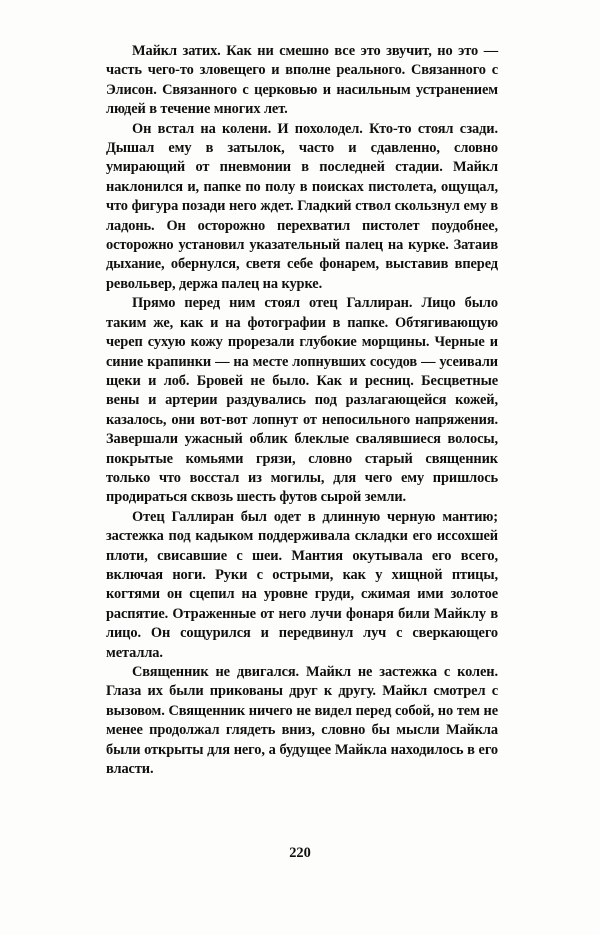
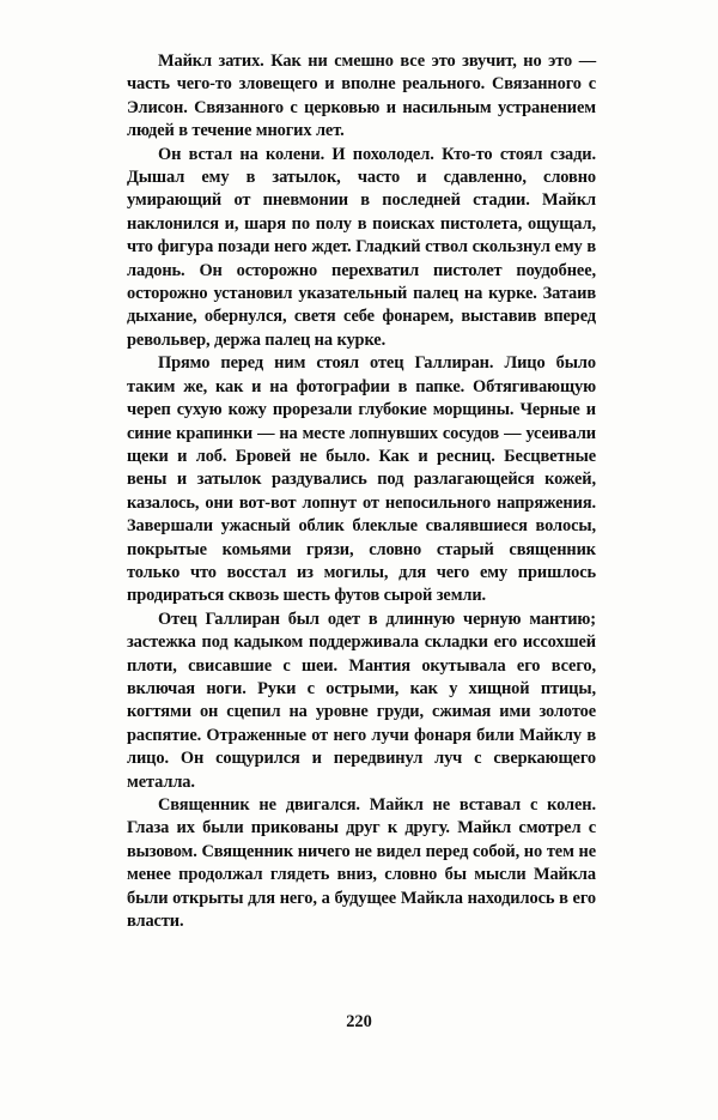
  Майкл затих. Как ни смешно все это звучит, но это — часть чего-то зловещего и вполне реального. Связанного с Элисон. Связанного с церковью и насильным устранением людей в течение многих лет.
- Он встал на колени. И похолодел. Кто-то стоял сзади. Дышал ему в затылок, часто и сдавленно, словно умирающий от пневмонии в последней стадии. Майкл наклонился и, папке по полу в поисках пистолета, ощущал, что фигура позади него ждет. Гладкий ствол скользнул ему в ладонь. Он осторожно перехватил пистолет поудобнее, осторожно установил указательный палец на курке. Затаив дыхание, обернулся, светя себе фонарем, выставив вперед револьвер, держа палец на курке.
+ Он встал на колени. И похолодел. Кто-то стоял сзади. Дышал ему в затылок, часто и сдавленно, словно умирающий от пневмонии в последней стадии. Майкл наклонился и, шаря по полу в поисках пистолета, ощущал, что фигура позади него ждет. Гладкий ствол скользнул ему в ладонь. Он осторожно перехватил пистолет поудобнее, осторожно установил указательный палец на курке. Затаив дыхание, обернулся, светя себе фонарем, выставив вперед револьвер, держа палец на курке.
- Прямо перед ним стоял отец Галлиран. Лицо было таким же, как и на фотографии в папке. Обтягивающую череп сухую кожу прорезали глубокие морщины. Черные и синие крапинки — на месте лопнувших сосудов — усеивали щеки и лоб. Бровей не было. Как и ресниц. Бесцветные вены и артерии раздувались под разлагающейся кожей, казалось, они вот-вот лопнут от непосильного напряжения. Завершали ужасный облик блеклые свалявшиеся волосы, покрытые комьями грязи, словно старый священник только что восстал из могилы, для чего ему пришлось продираться сквозь шесть футов сырой земли.
+ Прямо перед ним стоял отец Галлиран. Лицо было таким же, как и на фотографии в папке. Обтягивающую череп сухую кожу прорезали глубокие морщины. Черные и синие крапинки — на месте лопнувших сосудов — усеивали щеки и лоб. Бровей не было. Как и ресниц. Бесцветные вены и затылок раздувались под разлагающейся кожей, казалось, они вот-вот лопнут от непосильного напряжения. Завершали ужасный облик блеклые свалявшиеся волосы, покрытые комьями грязи, словно старый священник только что восстал из могилы, для чего ему пришлось продираться сквозь шесть футов сырой земли.
  Отец Галлиран был одет в длинную черную мантию; застежка под кадыком поддерживала складки его иссохшей плоти, свисавшие с шеи. Мантия окутывала его всего, включая ноги. Руки с острыми, как у хищной птицы, когтями он сцепил на уровне груди, сжимая ими золотое распятие. Отраженные от него лучи фонаря били Майклу в лицо. Он сощурился и передвинул луч с сверкающего металла.
- Священник не двигался. Майкл не застежка с колен. Глаза их были прикованы друг к другу. Майкл смотрел с вызовом. Священник ничего не видел перед собой, но тем не менее продолжал глядеть вниз, словно бы мысли Майкла были открыты для него, а будущее Майкла находилось в его власти.
+ Священник не двигался. Майкл не вставал с колен. Глаза их были прикованы друг к другу. Майкл смотрел с вызовом. Священник ничего не видел перед собой, но тем не менее продолжал глядеть вниз, словно бы мысли Майкла были открыты для него, а будущее Майкла находилось в его власти.
  220
